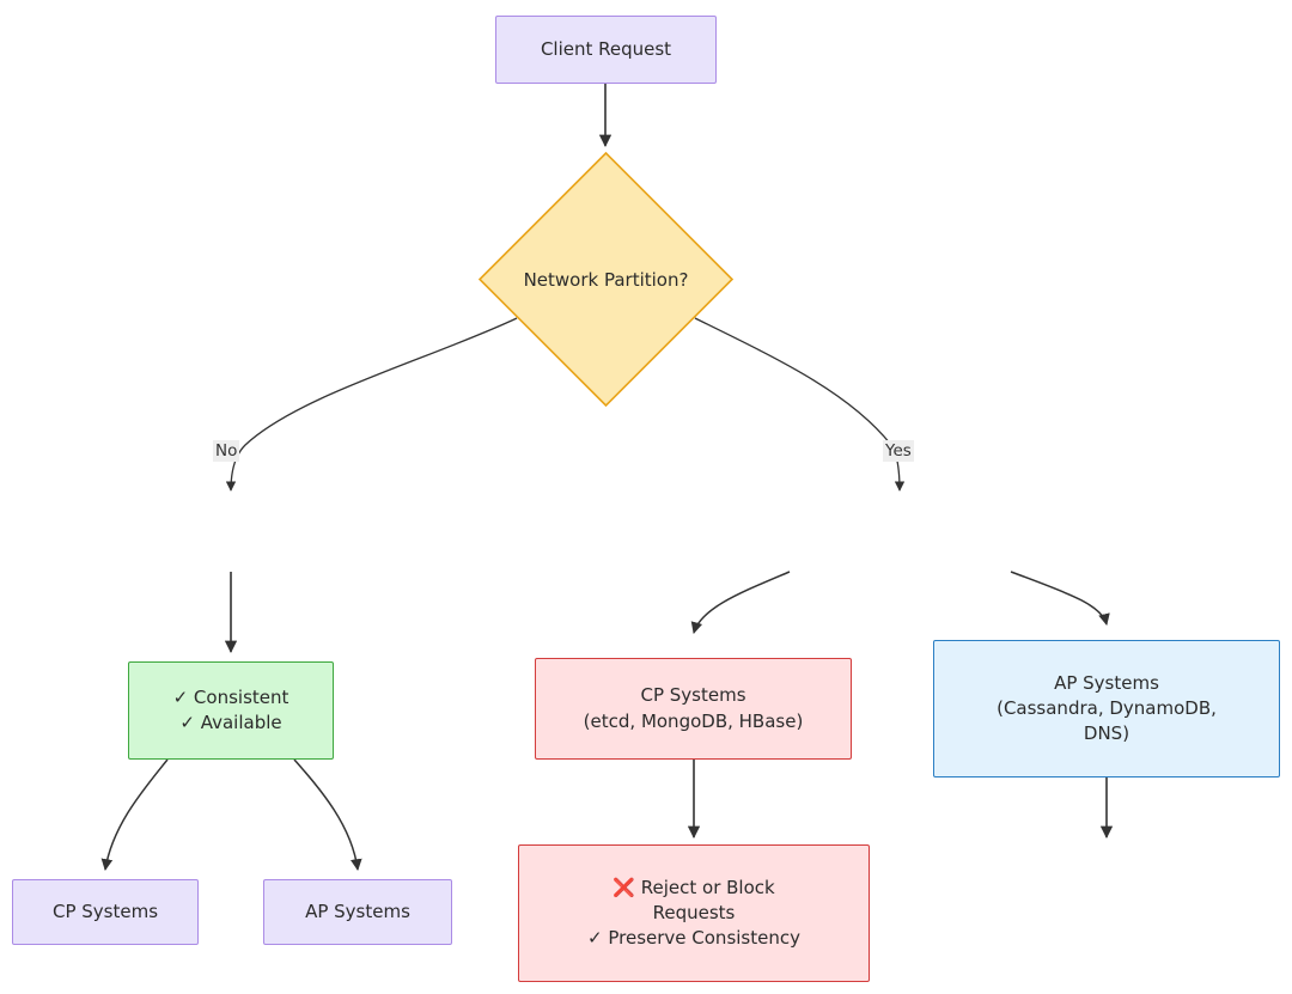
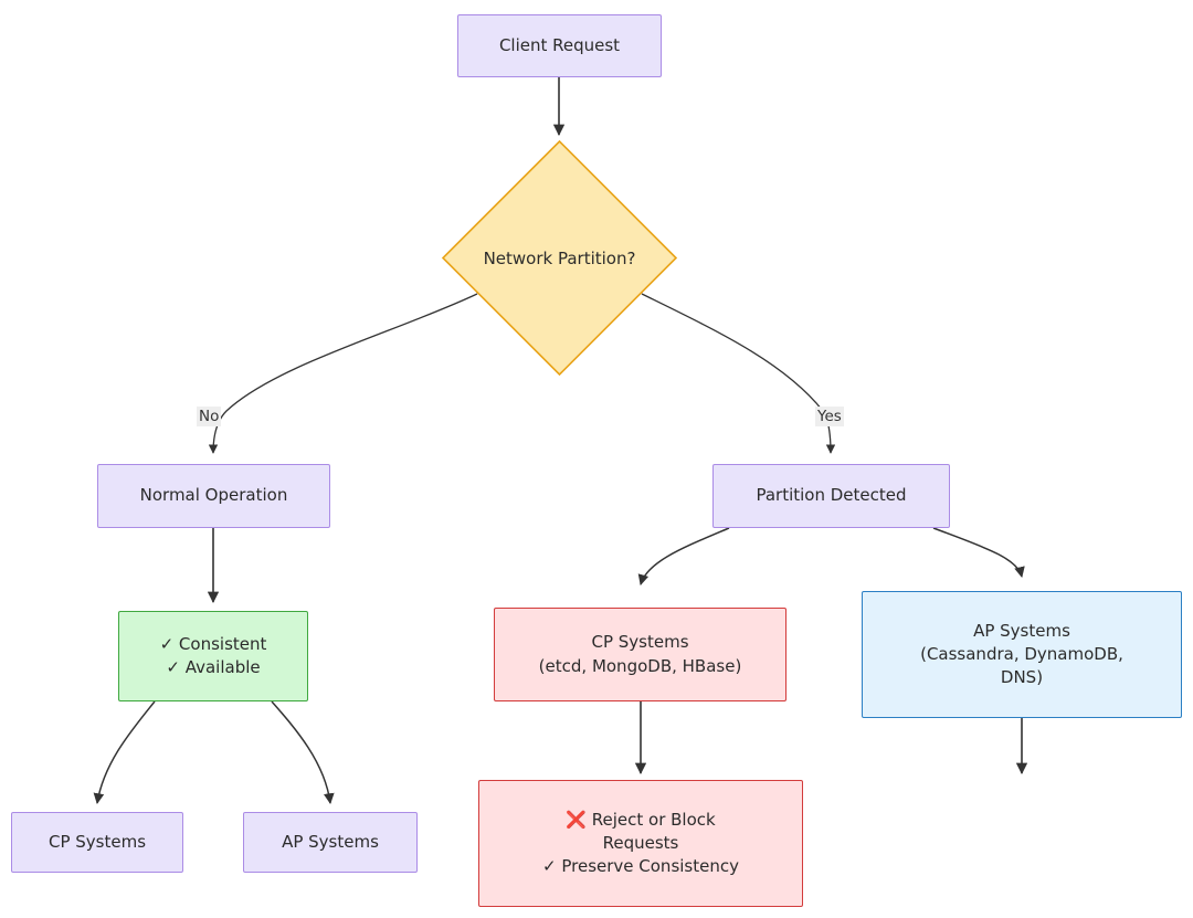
  Client Request
  Network Partition?
  No
  Yes
+ Normal Operation
+ Partition Detected
  ✓ Consistent
  ✓ Available
  CP Systems
  (etcd, MongoDB, HBase)
  AP Systems
  (Cassandra, DynamoDB,
  DNS)
  CP Systems
  AP Systems
  ❌ Reject or Block
  Requests
  ✓ Preserve Consistency
